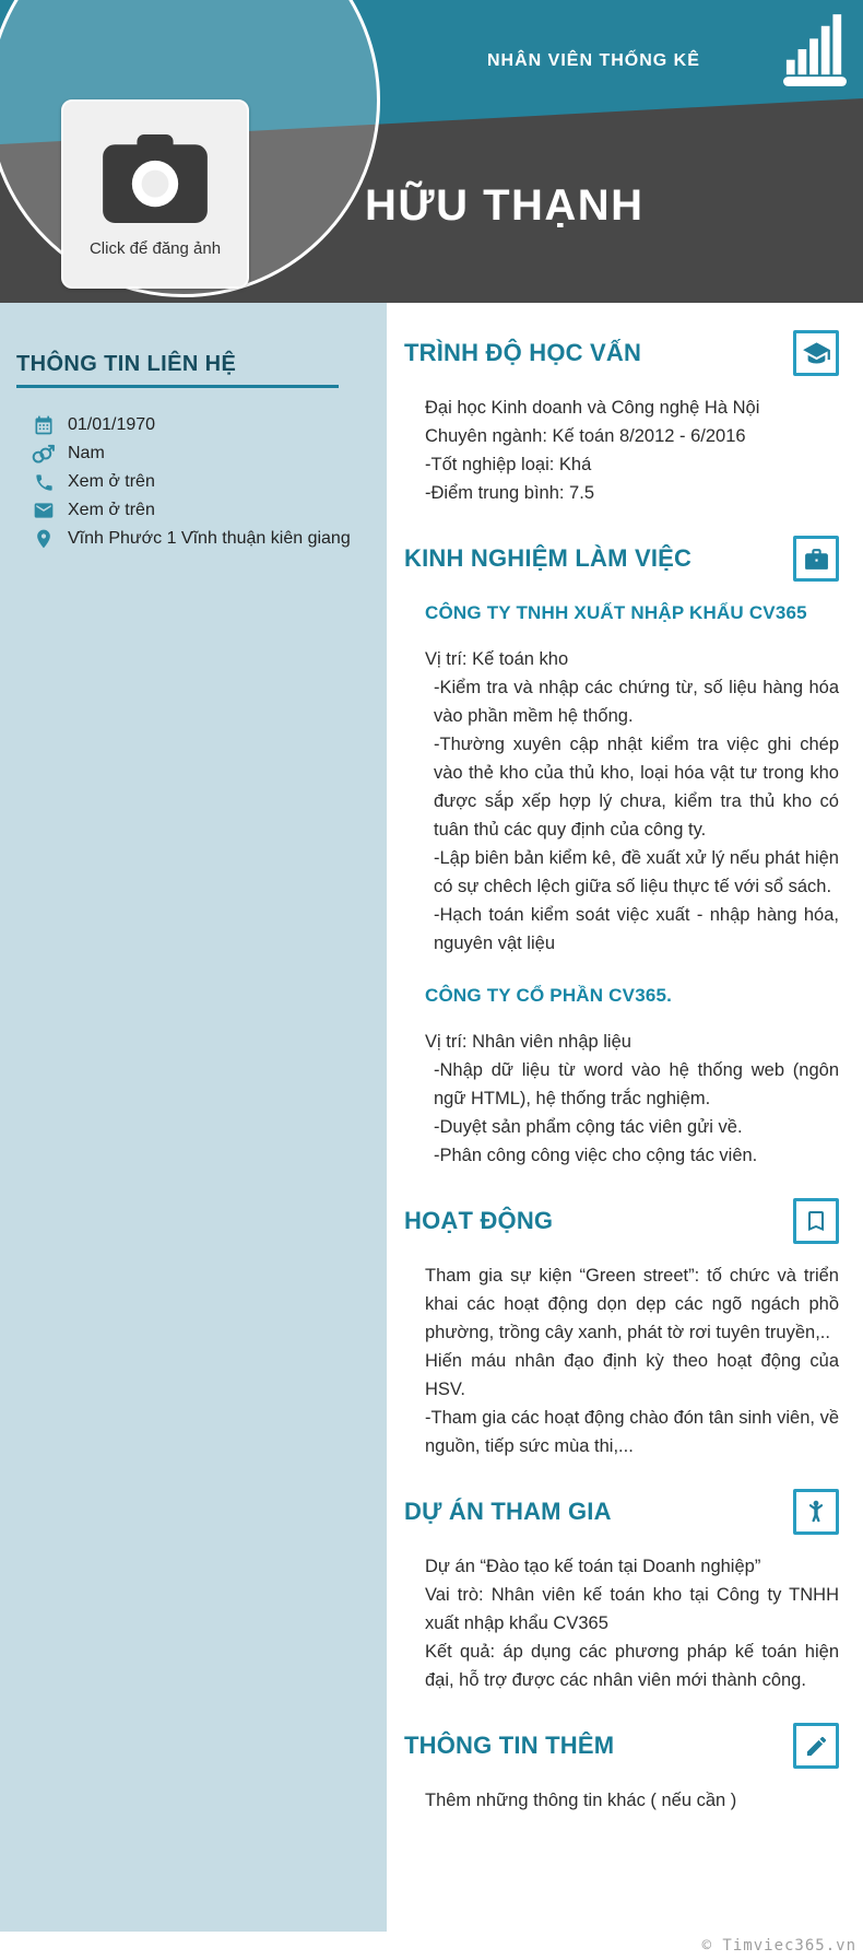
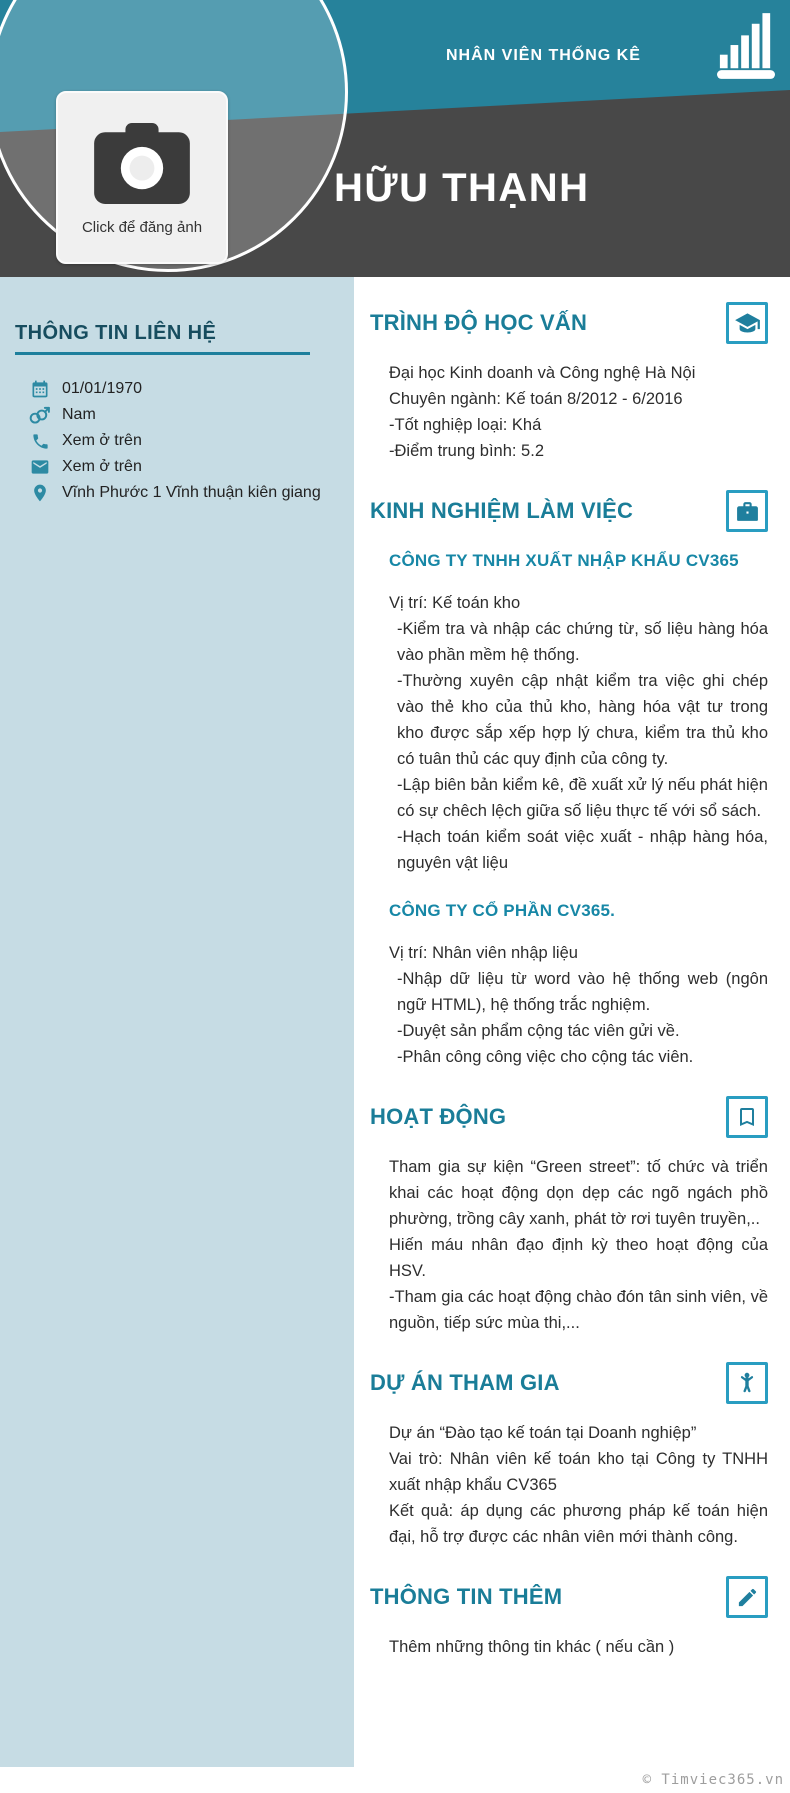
  NHÂN VIÊN THỐNG KÊ
  HỮU THẠNH
  Click để đăng ảnh
  THÔNG TIN LIÊN HỆ
  01/01/1970
  Nam
  Xem ở trên
  Xem ở trên
  Vĩnh Phước 1 Vĩnh thuận kiên giang
  TRÌNH ĐỘ HỌC VẤN
  Đại học Kinh doanh và Công nghệ Hà Nội
  Chuyên ngành: Kế toán 8/2012 - 6/2016
  -Tốt nghiệp loại: Khá
- -Điểm trung bình: 7.5
+ -Điểm trung bình: 5.2
  KINH NGHIỆM LÀM VIỆC
  CÔNG TY TNHH XUẤT NHẬP KHẨU CV365
  Vị trí: Kế toán kho
  -Kiểm tra và nhập các chứng từ, số liệu hàng hóa vào phần mềm hệ thống.
- -Thường xuyên cập nhật kiểm tra việc ghi chép vào thẻ kho của thủ kho, loại hóa vật tư trong kho được sắp xếp hợp lý chưa, kiểm tra thủ kho có tuân thủ các quy định của công ty.
+ -Thường xuyên cập nhật kiểm tra việc ghi chép vào thẻ kho của thủ kho, hàng hóa vật tư trong kho được sắp xếp hợp lý chưa, kiểm tra thủ kho có tuân thủ các quy định của công ty.
  -Lập biên bản kiểm kê, đề xuất xử lý nếu phát hiện có sự chêch lệch giữa số liệu thực tế với sổ sách.
  -Hạch toán kiểm soát việc xuất - nhập hàng hóa, nguyên vật liệu
  CÔNG TY CỔ PHẦN CV365.
  Vị trí: Nhân viên nhập liệu
  -Nhập dữ liệu từ word vào hệ thống web (ngôn ngữ HTML), hệ thống trắc nghiệm.
  -Duyệt sản phẩm cộng tác viên gửi về.
  -Phân công công việc cho cộng tác viên.
  HOẠT ĐỘNG
  Tham gia sự kiện “Green street”: tố chức và triển khai các hoạt động dọn dẹp các ngõ ngách phồ phường, trồng cây xanh, phát tờ rơi tuyên truyền,..
  Hiến máu nhân đạo định kỳ theo hoạt động của HSV.
  -Tham gia các hoạt động chào đón tân sinh viên, về nguồn, tiếp sức mùa thi,...
  DỰ ÁN THAM GIA
  Dự án “Đào tạo kế toán tại Doanh nghiệp”
  Vai trò: Nhân viên kế toán kho tại Công ty TNHH xuất nhập khẩu CV365
  Kết quả: áp dụng các phương pháp kế toán hiện đại, hỗ trợ được các nhân viên mới thành công.
  THÔNG TIN THÊM
  Thêm những thông tin khác ( nếu cần )
  © Timviec365.vn
